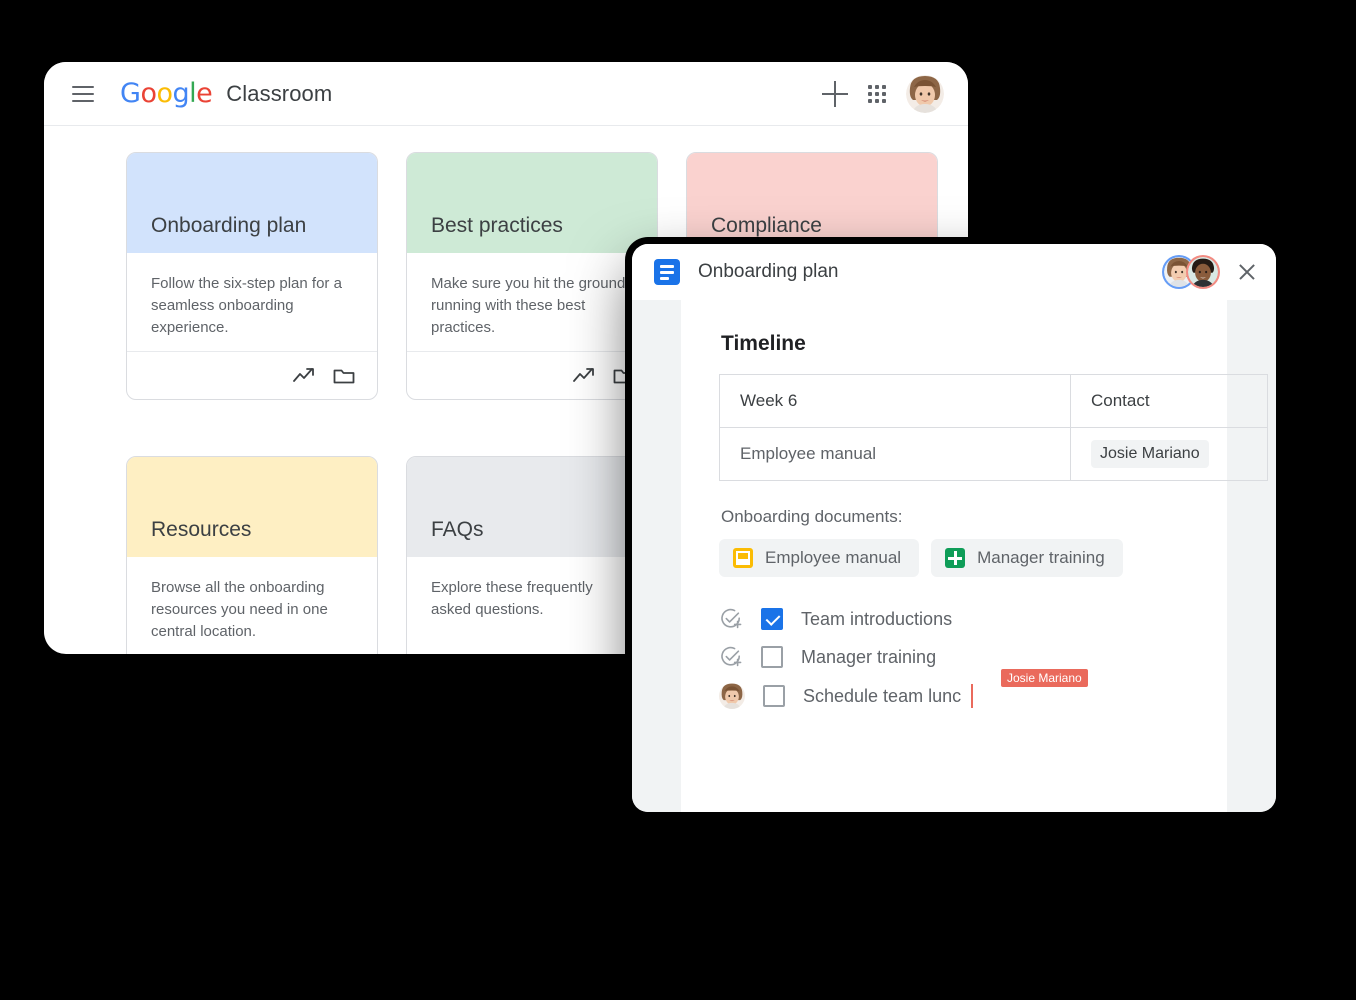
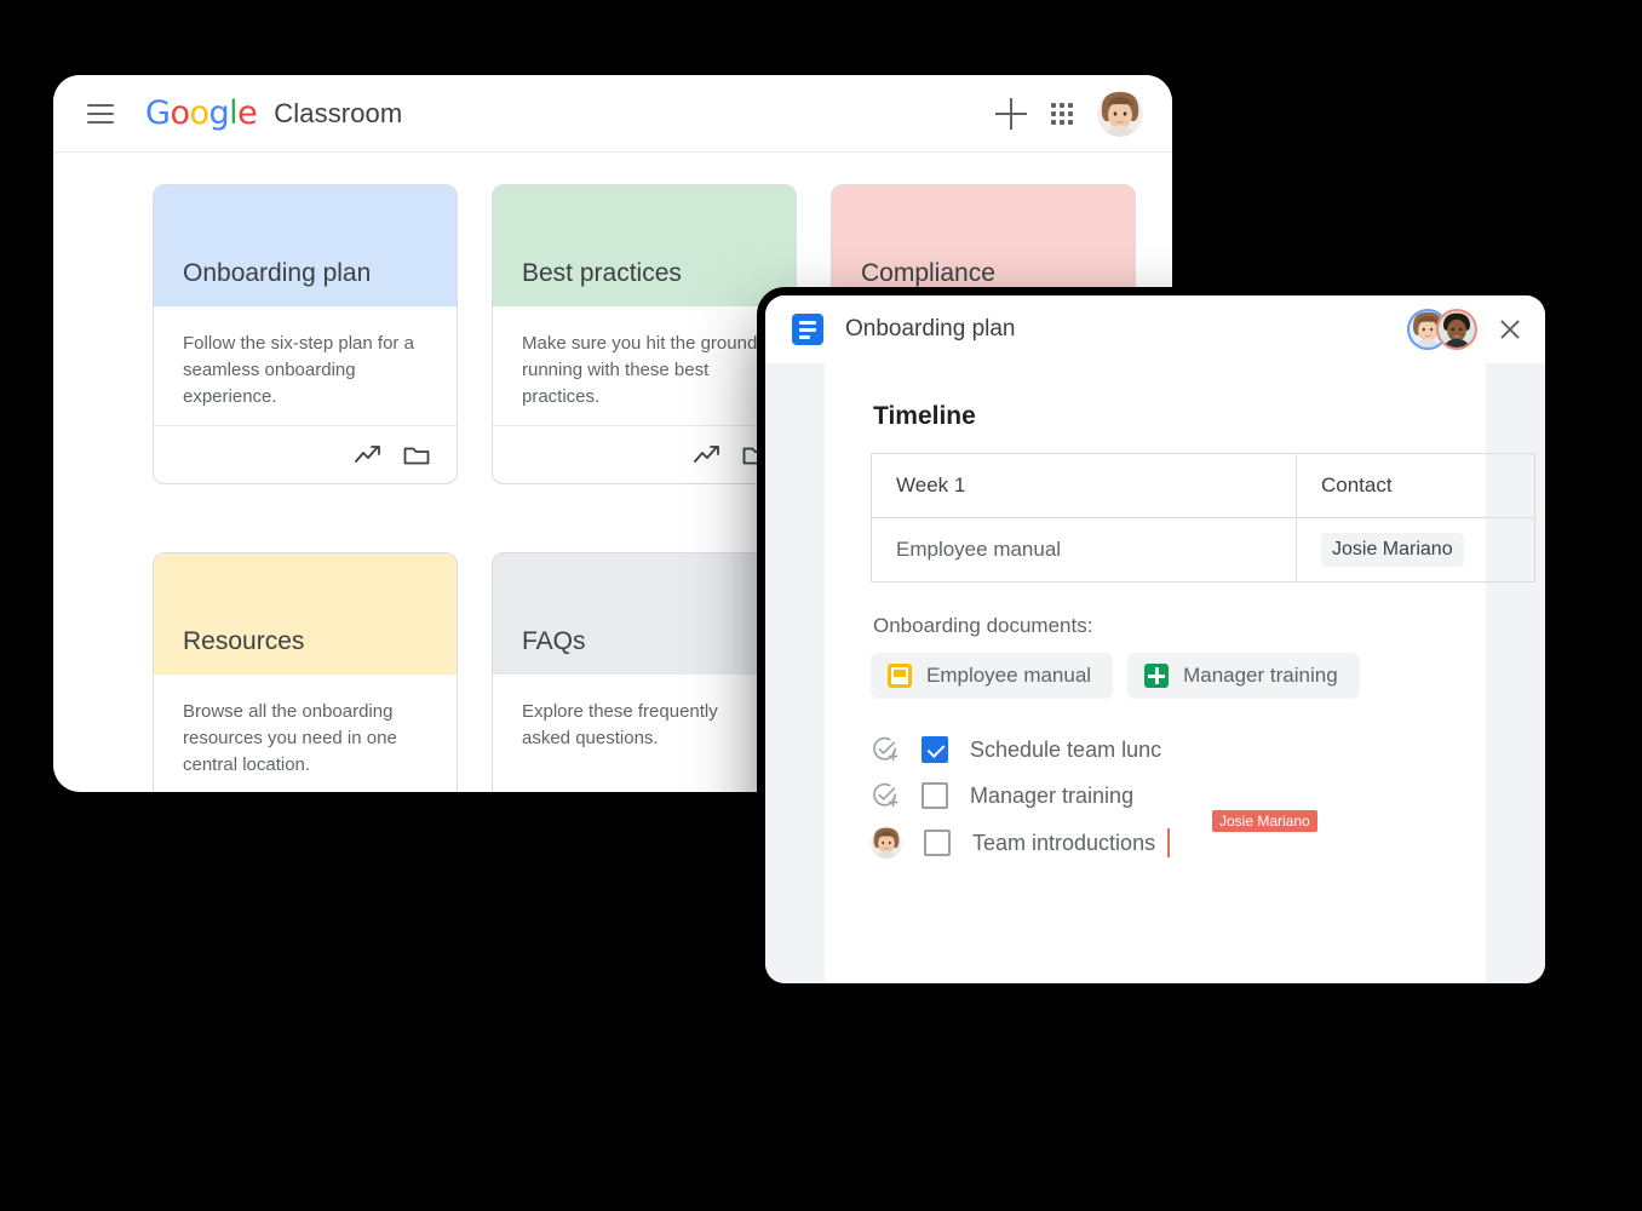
  Google
  Classroom
  Onboarding plan
  Follow the six-step plan for a seamless onboarding experience.
  Best practices
  Make sure you hit the ground running with these best practices.
  Compliance
  Resources
  Browse all the onboarding resources you need in one central location.
  FAQs
  Explore these frequently asked questions.
  Onboarding plan
  Timeline
- Week 6	Contact
+ Week 1	Contact
  Employee manual	Josie Mariano
  Onboarding documents:
  Employee manual
  Manager training
- Team introductions
+ Schedule team lunc
  Manager training
- Schedule team lunc
+ Team introductions
  Josie Mariano
